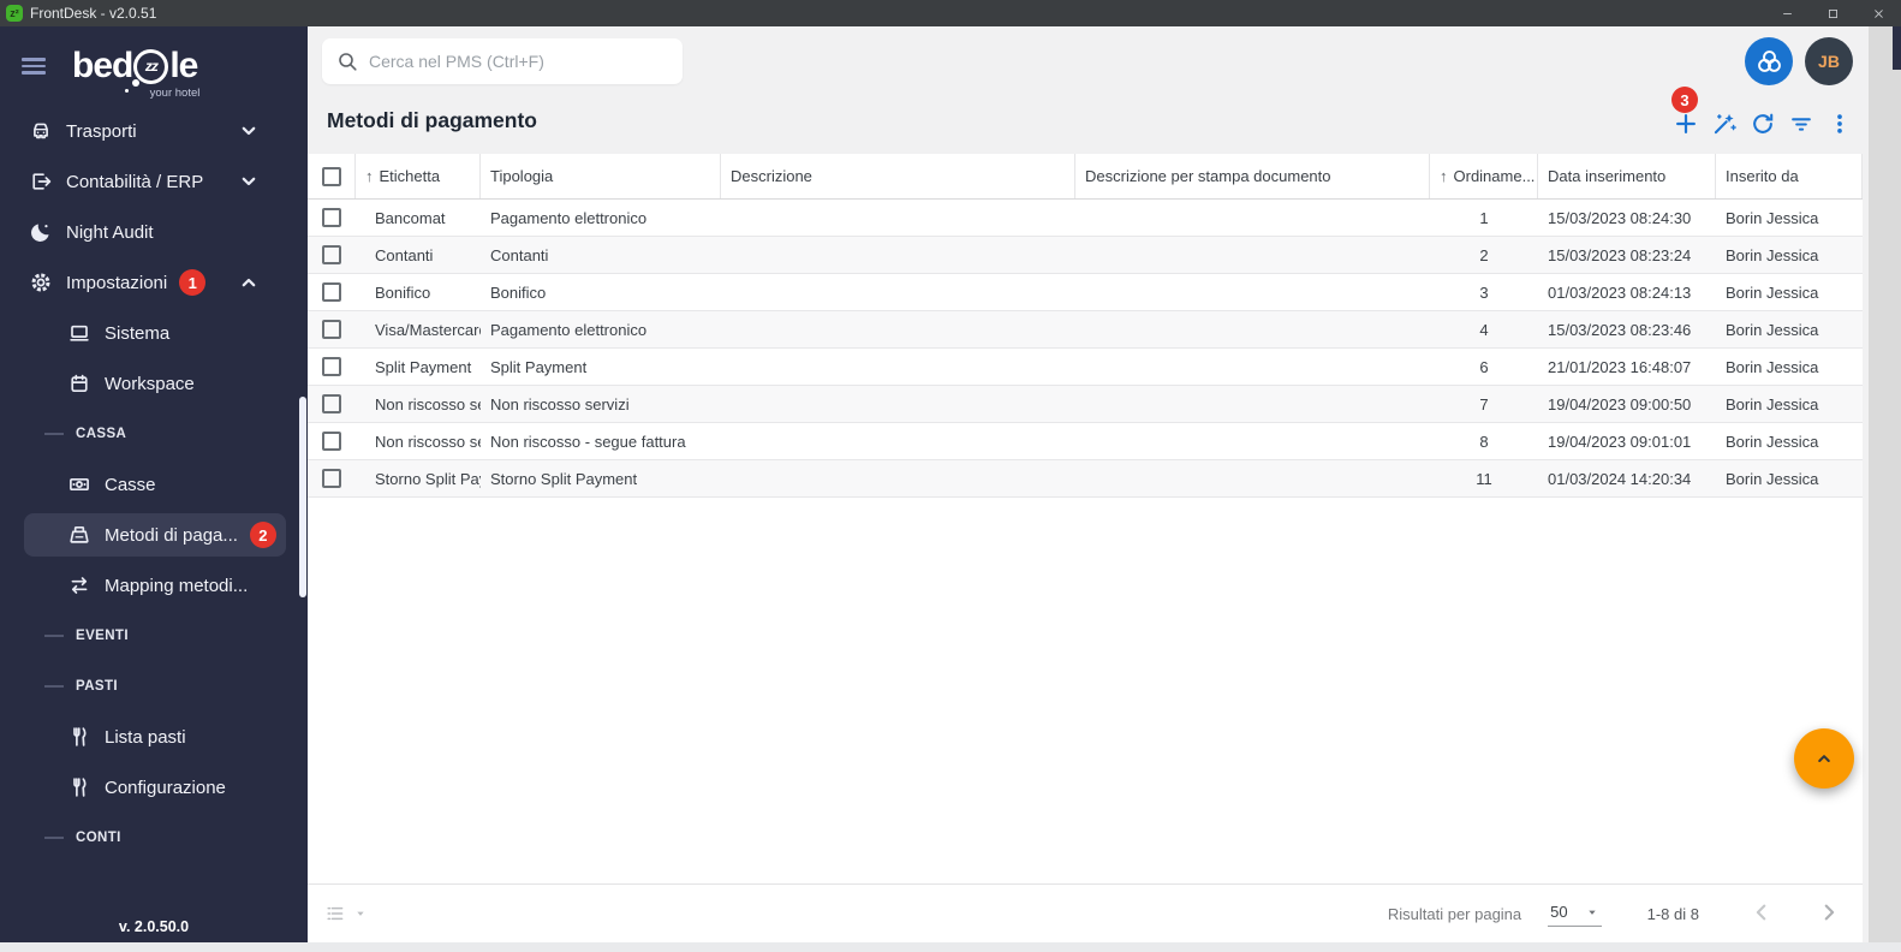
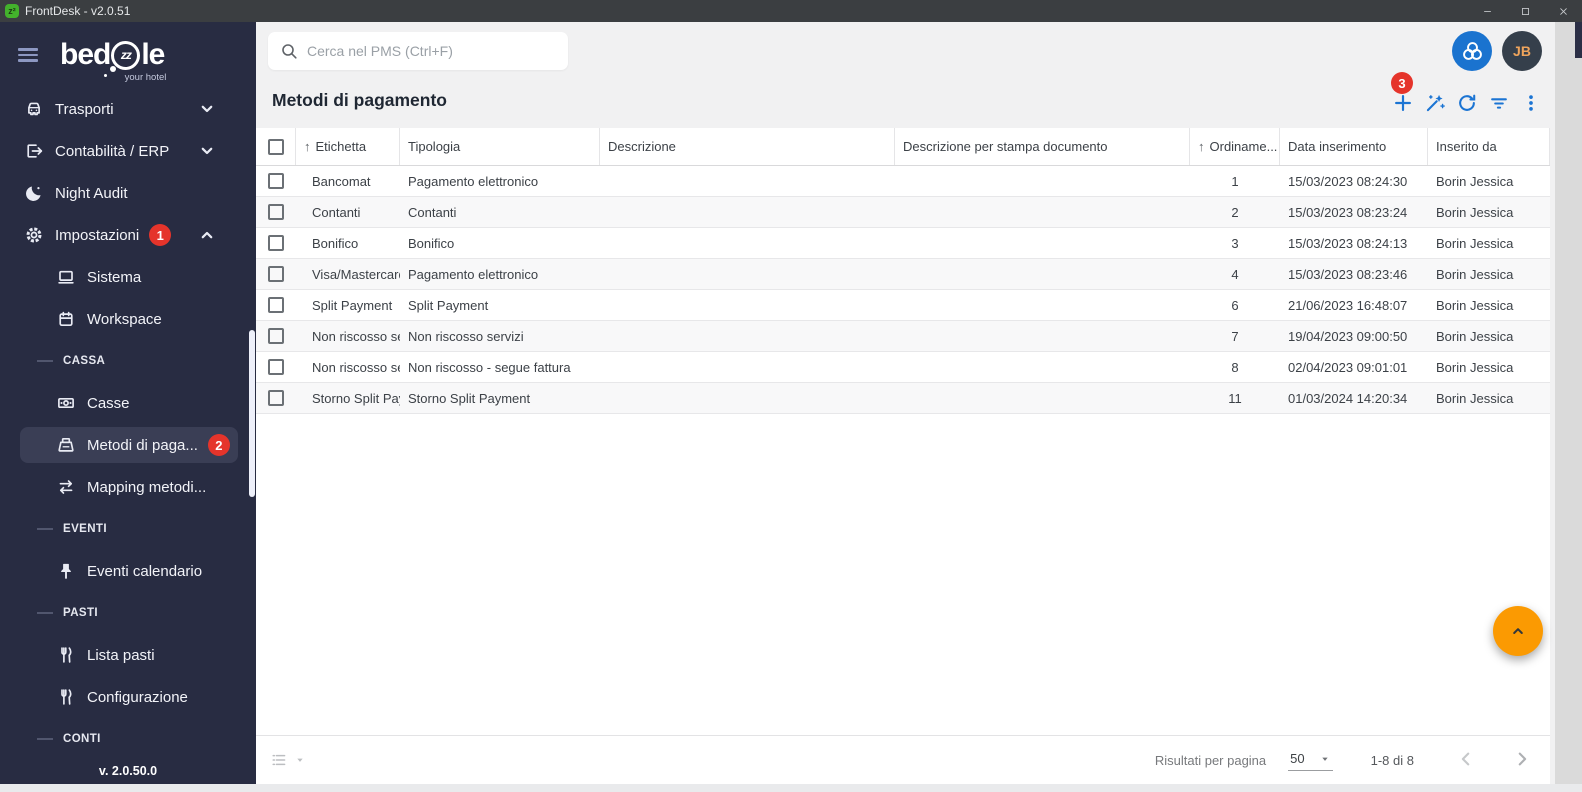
  z²
  FrontDesk - v2.0.51
  bed
  zz
  le
  your hotel
  Trasporti
  Contabilità / ERP
  Night Audit
  Impostazioni
  1
  Sistema
  Workspace
  CASSA
  Casse
  Metodi di paga...
  2
  Mapping metodi...
  EVENTI
+ Eventi calendario
  PASTI
  Lista pasti
  Configurazione
  CONTI
  v. 2.0.50.0
  Cerca nel PMS (Ctrl+F)
  JB
  Metodi di pagamento
  3
  ↑
  Etichetta
  Tipologia
  Descrizione
  Descrizione per stampa documento
  ↑
  Ordiname...
  Data inserimento
  Inserito da
  Bancomat
  Pagamento elettronico
  1
  15/03/2023 08:24:30
  Borin Jessica
  Contanti
  Contanti
  2
  15/03/2023 08:23:24
  Borin Jessica
  Bonifico
  Bonifico
  3
- 01/03/2023 08:24:13
+ 15/03/2023 08:24:13
  Borin Jessica
  Visa/Mastercar
  Pagamento elettronico
  4
  15/03/2023 08:23:46
  Borin Jessica
  Split Payment
  Split Payment
  6
- 21/01/2023 16:48:07
+ 21/06/2023 16:48:07
  Borin Jessica
  Non riscosso s
  Non riscosso servizi
  7
  19/04/2023 09:00:50
  Borin Jessica
  Non riscosso s
  Non riscosso - segue fattura
  8
- 19/04/2023 09:01:01
+ 02/04/2023 09:01:01
  Borin Jessica
  Storno Split Pa
  Storno Split Payment
  11
  01/03/2024 14:20:34
  Borin Jessica
  Risultati per pagina
  50
  1-8 di 8
